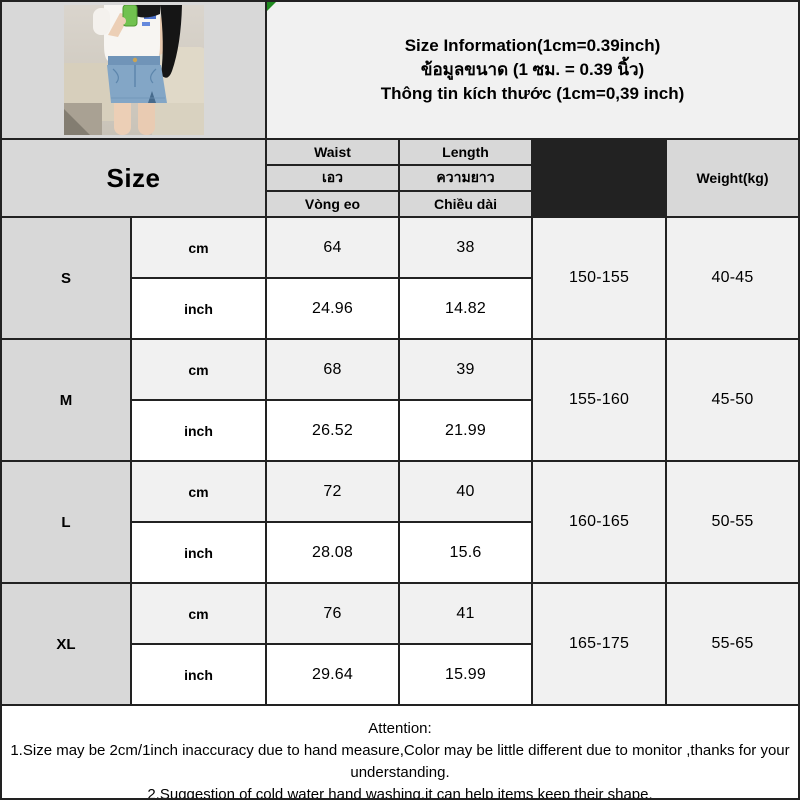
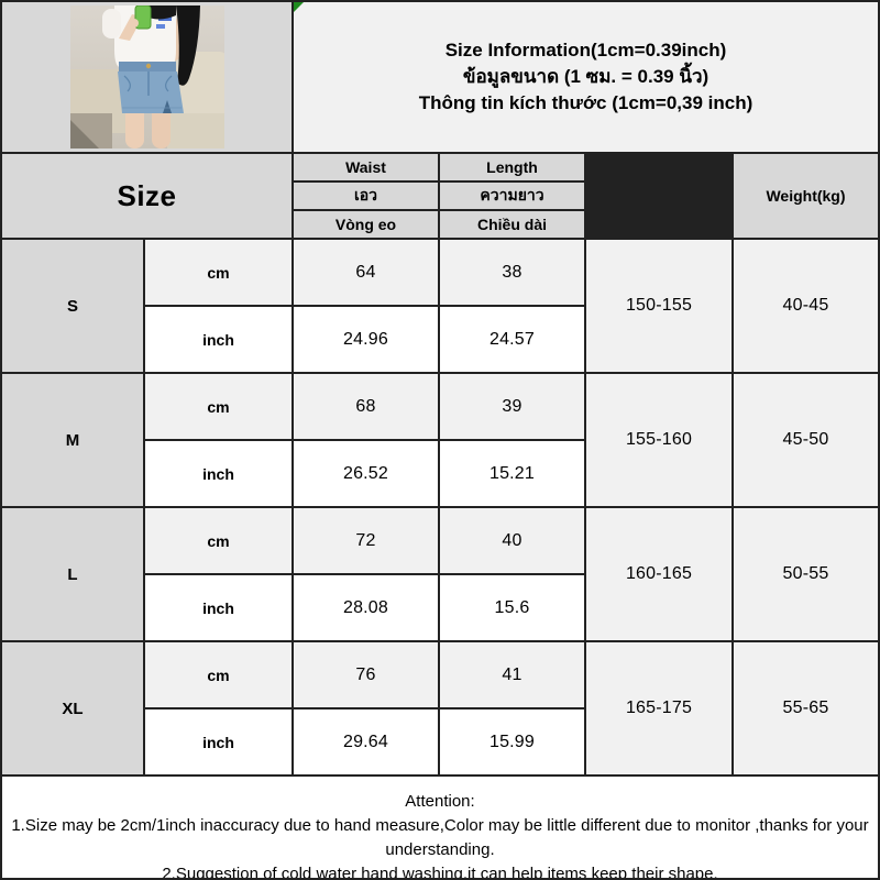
  Size Information(1cm=0.39inch)
  ข้อมูลขนาด (1 ซม. = 0.39 นิ้ว)
  Thông tin kích thước (1cm=0,39 inch)
  Size
  Waist
  เอว
  Vòng eo
  Length
  ความยาว
  Chiều dài
  Weight(kg)
  S
  cm
  inch
  64
  24.96
  38
- 14.82
+ 24.57
  150-155
  40-45
  M
  cm
  inch
  68
  26.52
  39
- 21.99
+ 15.21
  155-160
  45-50
  L
  cm
  inch
  72
  28.08
  40
  15.6
  160-165
  50-55
  XL
  cm
  inch
  76
  29.64
  41
  15.99
  165-175
  55-65
  Attention:
  1.Size may be 2cm/1inch inaccuracy due to hand measure,Color may be little different due to monitor ,thanks for your understanding.
  2.Suggestion of cold water hand washing,it can help items keep their shape.
